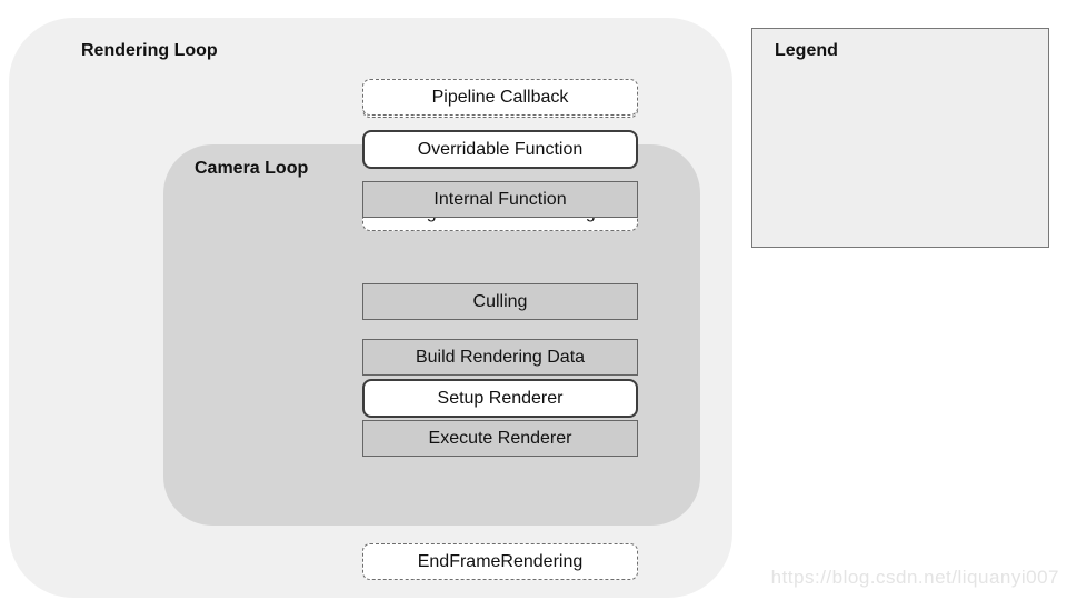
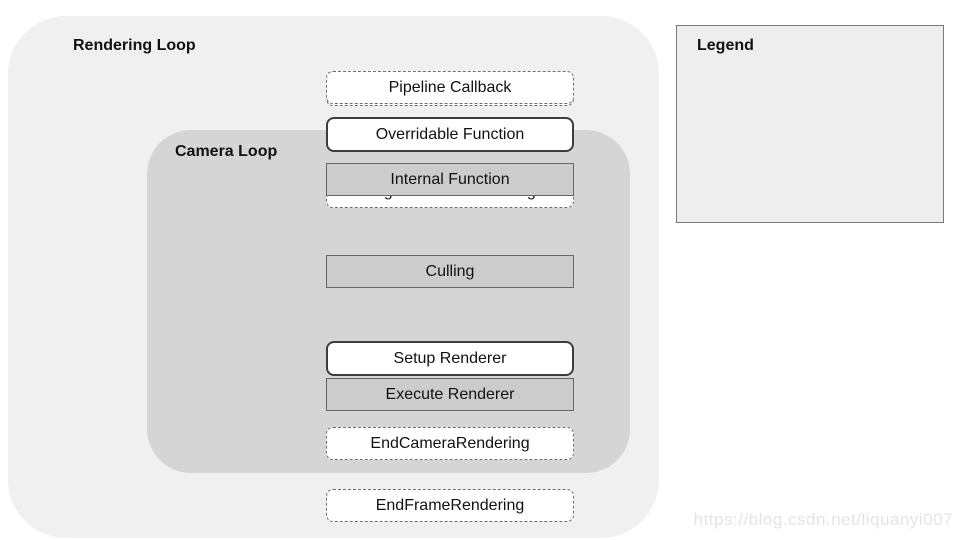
  Rendering Loop
  Camera Loop
  Culling
- Build Rendering Data
  Setup Renderer
  Execute Renderer
+ EndCameraRendering
  EndFrameRendering
  Legend
  Pipeline Callback
  Overridable Function
  Internal Function
  https://blog.csdn.net/liquanyi007
